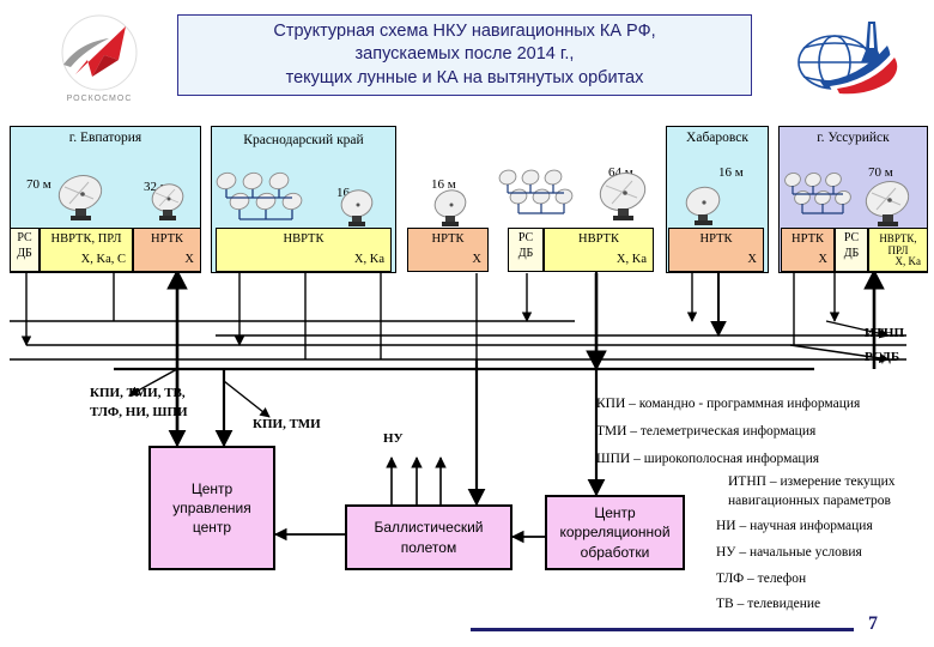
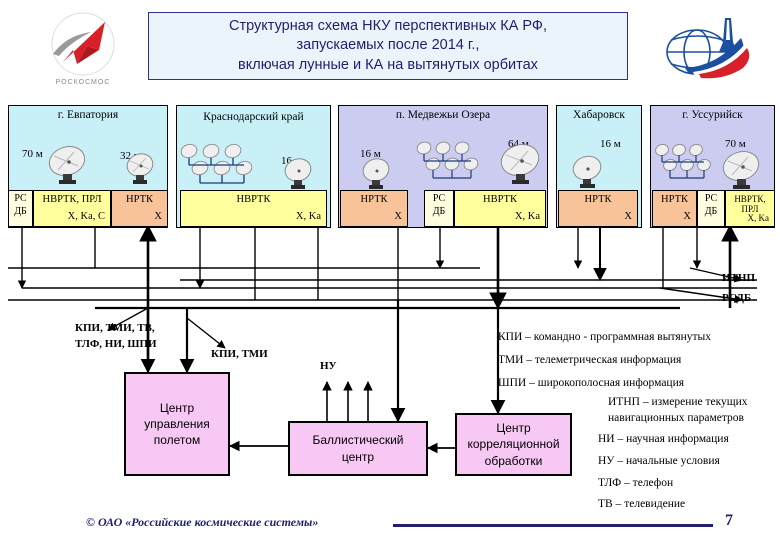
- Структурная схема НКУ навигационных КА РФ,
+ Структурная схема НКУ перспективных КА РФ,
  запускаемых после 2014 г.,
- текущих лунные и КА на вытянутых орбитах
+ включая лунные и КА на вытянутых орбитах
  г. Евпатория
  70 м
  РС
  ДБ
  НВРТК, ПРЛ
  X, Ka, C
  НРТК
  X
  Краснодарский край
  НВРТК
  X, Ka
+ п. Медвежьи Озера
  16 м
  64 м
  НРТК
  X
  РС
  ДБ
  НВРТК
  X, Ka
  Хабаровск
  16 м
  НРТК
  X
  г. Уссурийск
  70 м
  НРТК
  X
  РС
  ДБ
  НВРТК, ПРЛ
  X, Ka
  ИТНП
  РСДБ
  КПИ, ТМИ, ТВ,
  ТЛФ, НИ, ШПИ
  КПИ, ТМИ
  НУ
  Центр
  управления
- центр
+ полетом
  Баллистический
- полетом
+ центр
  Центр
  корреляционной
  обработки
- КПИ – командно - программная информация
+ КПИ – командно - программная вытянутых
  ТМИ – телеметрическая информация
  ШПИ – широкополосная информация
  ИТНП – измерение текущих
  навигационных параметров
  НИ – научная информация
  НУ – начальные условия
  ТЛФ – телефон
  ТВ – телевидение
+ © ОАО «Российские космические системы»
  7
